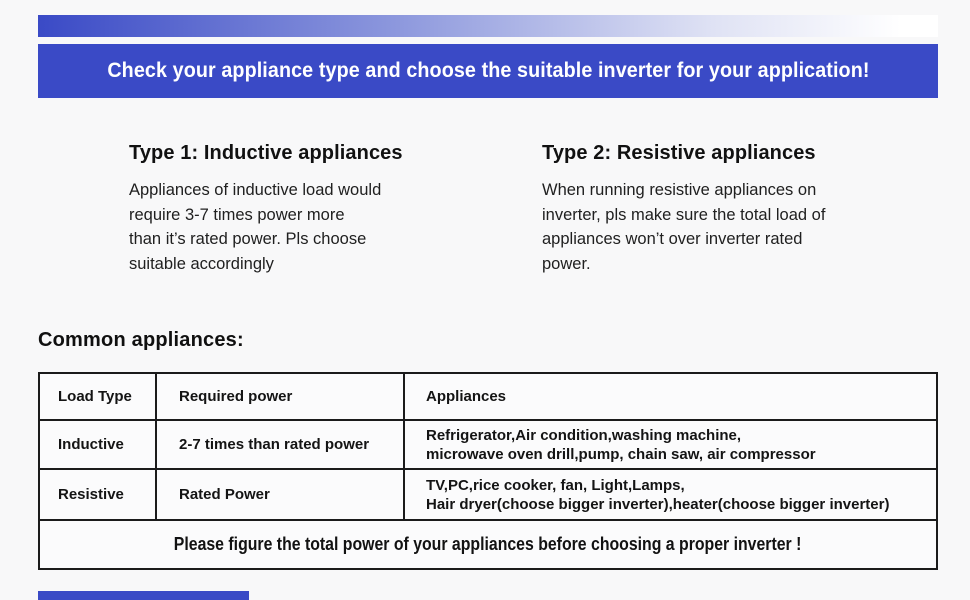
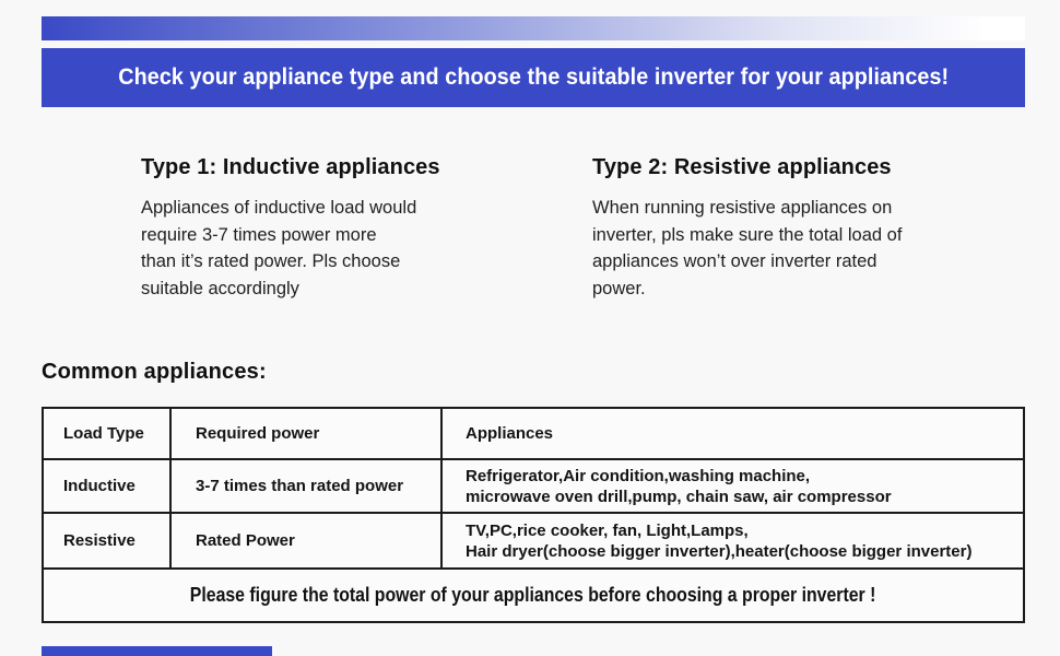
- Check your appliance type and choose the suitable inverter for your application!
+ Check your appliance type and choose the suitable inverter for your appliances!
  Type 1: Inductive appliances
  Appliances of inductive load would
  require 3-7 times power more
  than it’s rated power. Pls choose
  suitable accordingly
  Type 2: Resistive appliances
  When running resistive appliances on
  inverter, pls make sure the total load of
  appliances won’t over inverter rated
  power.
  Common appliances:
  Load Type
  Required power
  Appliances
  Inductive
- 2-7 times than rated power
+ 3-7 times than rated power
  Refrigerator,Air condition,washing machine,
  microwave oven drill,pump, chain saw, air compressor
  Resistive
  Rated Power
  TV,PC,rice cooker, fan, Light,Lamps,
  Hair dryer(choose bigger inverter),heater(choose bigger inverter)
  Please figure the total power of your appliances before choosing a proper inverter !
